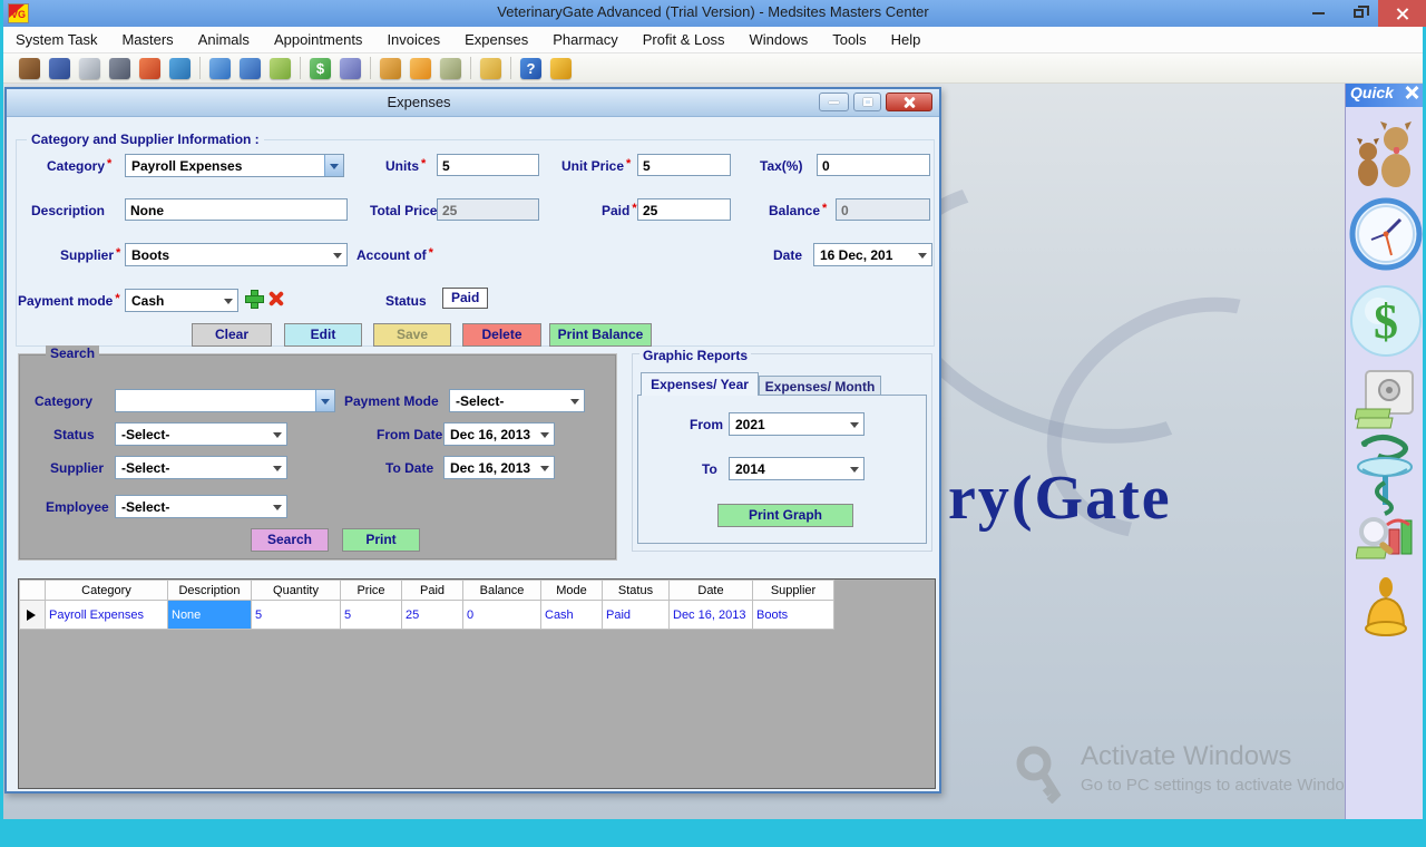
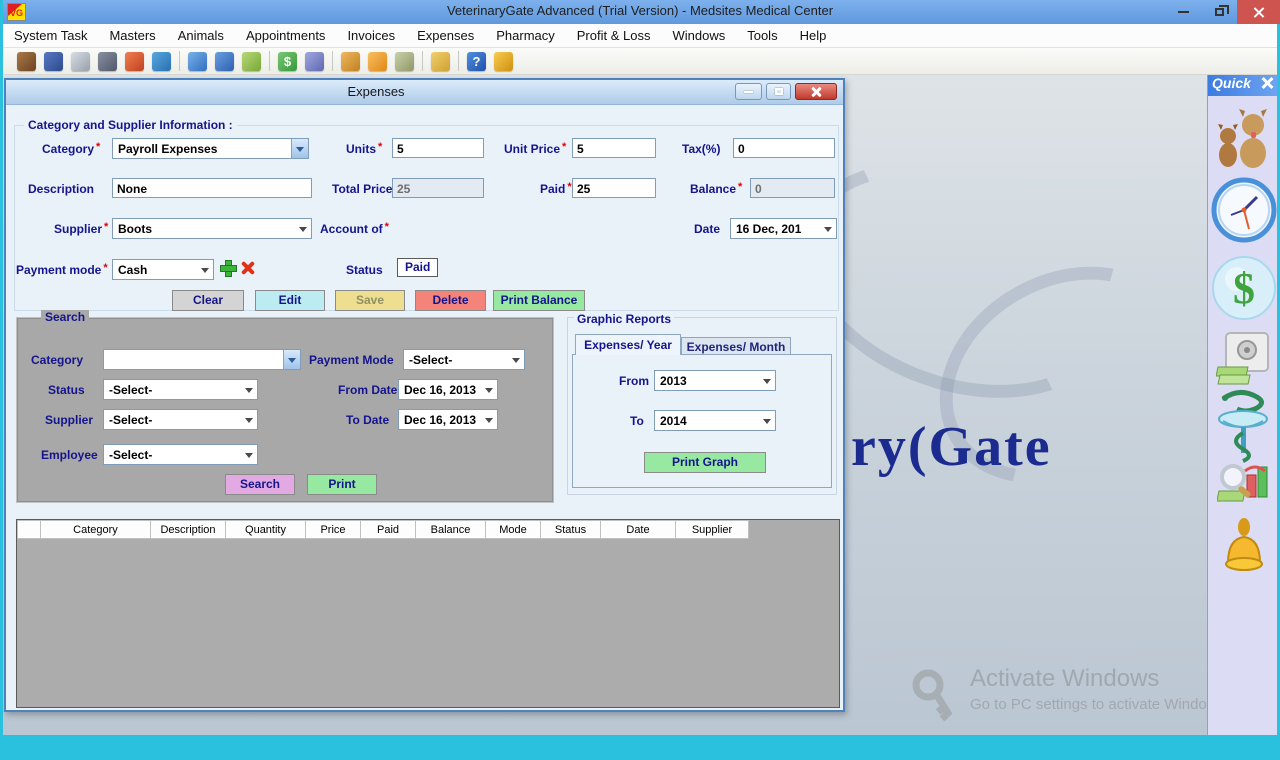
  VG
- VeterinaryGate Advanced (Trial Version) - Medsites Masters Center
+ VeterinaryGate Advanced (Trial Version) - Medsites Medical Center
  System Task
  Masters
  Animals
  Appointments
  Invoices
  Expenses
  Pharmacy
  Profit & Loss
  Windows
  Tools
  Help
  $
  ?
  ry(Gate
  Activate Windows
  Go to PC settings to activate Windo
  Expenses
  Category and Supplier Information :
  Category
  Payroll Expenses
  Units
  5
  Unit Price
  5
  Tax(%)
  0
  Description
  None
  Total Price
  25
  Paid
  25
  Balance
  0
  Supplier
  Boots
  Account of
  Date
  16 Dec, 201
  Payment mode
  Cash
  Status
  Paid
  Clear
  Edit
  Save
  Delete
  Print Balance
  Search
  Category
  Payment Mode
  -Select-
  Status
  -Select-
  From Date
  Dec 16, 2013
  Supplier
  -Select-
  To Date
  Dec 16, 2013
  Employee
  -Select-
  Search
  Print
  Graphic Reports
  Expenses/ Year
  Expenses/ Month
  From
- 2021
+ 2013
  To
  2014
  Print Graph
  	Category	Description	Quantity	Price	Paid	Balance	Mode	Status	Date	Supplier
- 	Payroll Expenses	None	5	5	25	0	Cash	Paid	Dec 16, 2013	Boots
  Quick
  $
